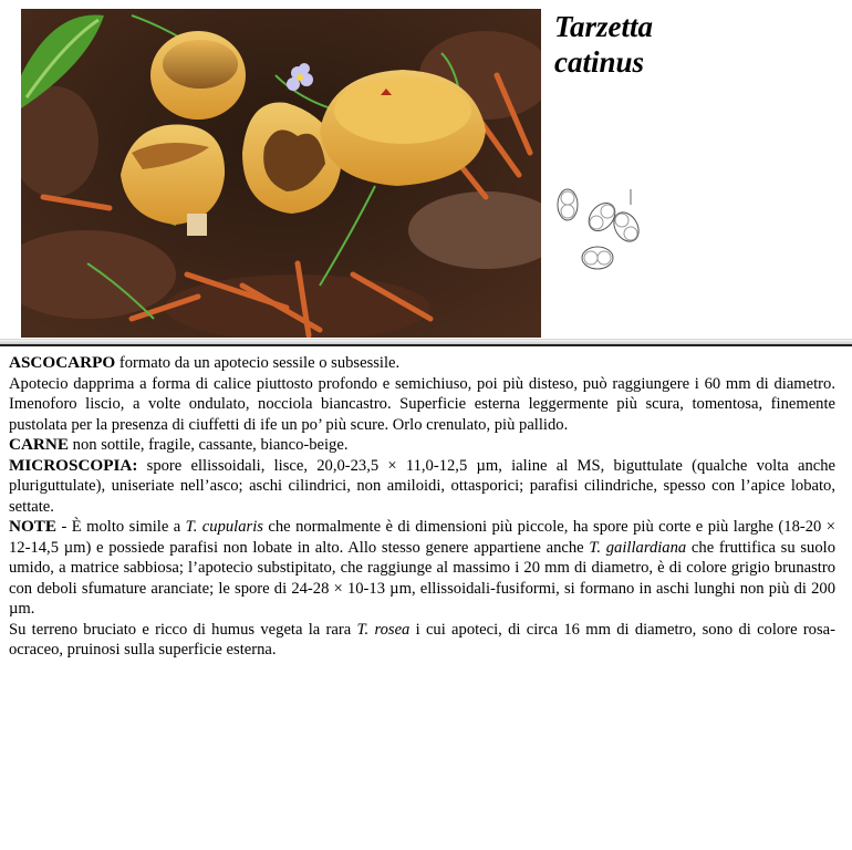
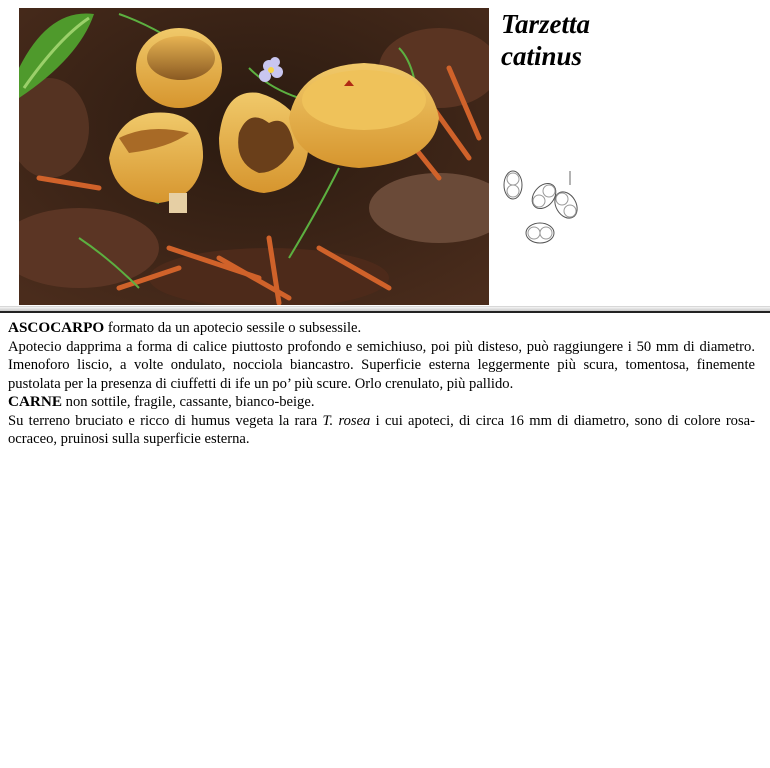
  Tarzetta
  catinus
  ASCOCARPO formato da un apotecio sessile o subsessile.
- Apotecio dapprima a forma di calice piuttosto profondo e semichiuso, poi più disteso, può raggiungere i 60 mm di diametro. Imenoforo liscio, a volte ondulato, nocciola biancastro. Superficie esterna leggermente più scura, tomentosa, finemente pustolata per la presenza di ciuffetti di ife un po’ più scure. Orlo crenulato, più pallido.
+ Apotecio dapprima a forma di calice piuttosto profondo e semichiuso, poi più disteso, può raggiungere i 50 mm di diametro. Imenoforo liscio, a volte ondulato, nocciola biancastro. Superficie esterna leggermente più scura, tomentosa, finemente pustolata per la presenza di ciuffetti di ife un po’ più scure. Orlo crenulato, più pallido.
  CARNE non sottile, fragile, cassante, bianco-beige.
- MICROSCOPIA: spore ellissoidali, lisce, 20,0-23,5 × 11,0-12,5 µm, ialine al MS, biguttulate (qualche volta anche pluriguttulate), uniseriate nell’asco; aschi cilindrici, non amiloidi, ottasporici; parafisi cilindriche, spesso con l’apice lobato, settate.
- NOTE - È molto simile a T. cupularis che normalmente è di dimensioni più piccole, ha spore più corte e più larghe (18-20 × 12-14,5 µm) e possiede parafisi non lobate in alto. Allo stesso genere appartiene anche T. gaillardiana che fruttifica su suolo umido, a matrice sabbiosa; l’apotecio substipitato, che raggiunge al massimo i 20 mm di diametro, è di colore grigio brunastro con deboli sfumature aranciate; le spore di 24-28 × 10-13 µm, ellissoidali-fusiformi, si formano in aschi lunghi non più di 200 µm.
  Su terreno bruciato e ricco di humus vegeta la rara T. rosea i cui apoteci, di circa 16 mm di diametro, sono di colore rosa-ocraceo, pruinosi sulla superficie esterna.
